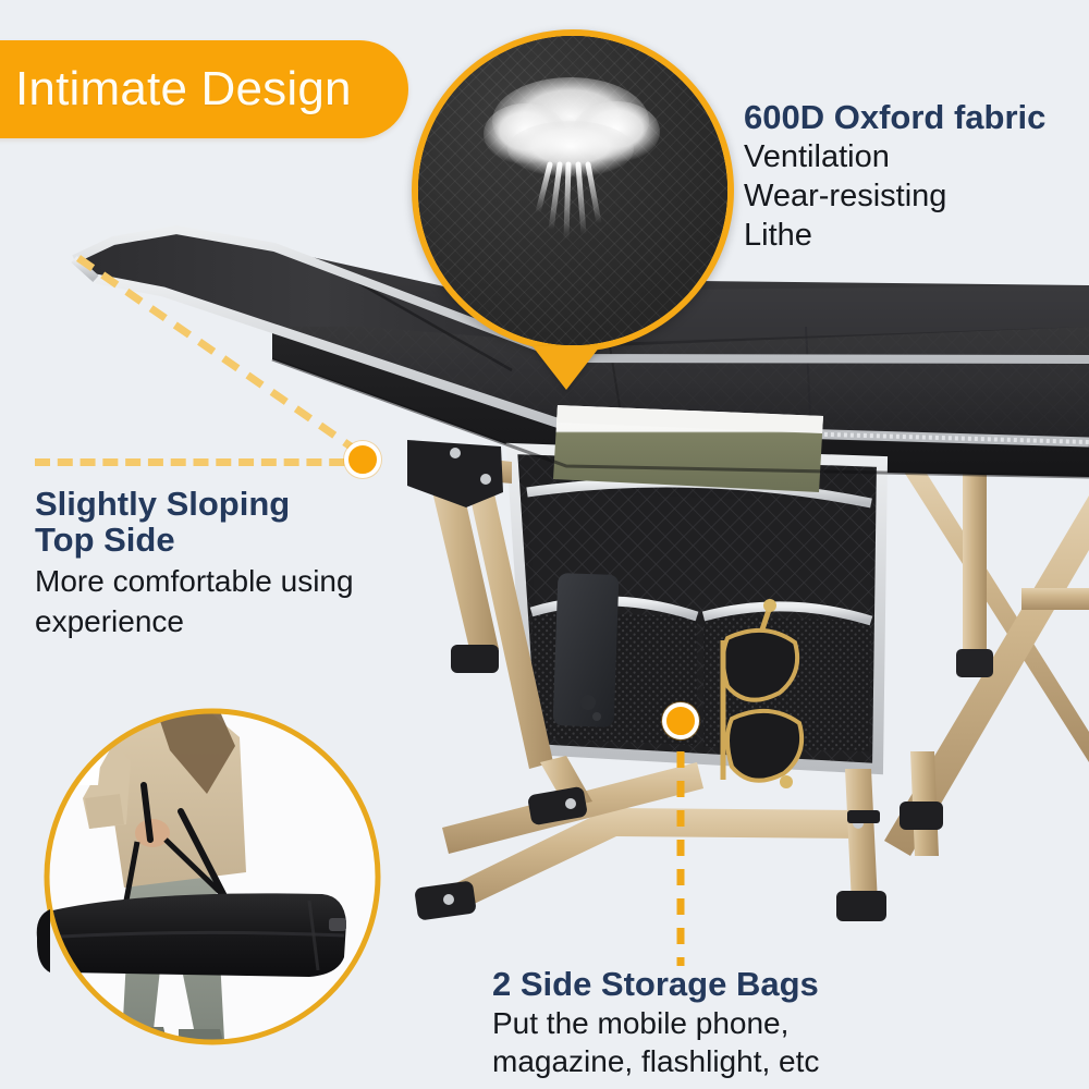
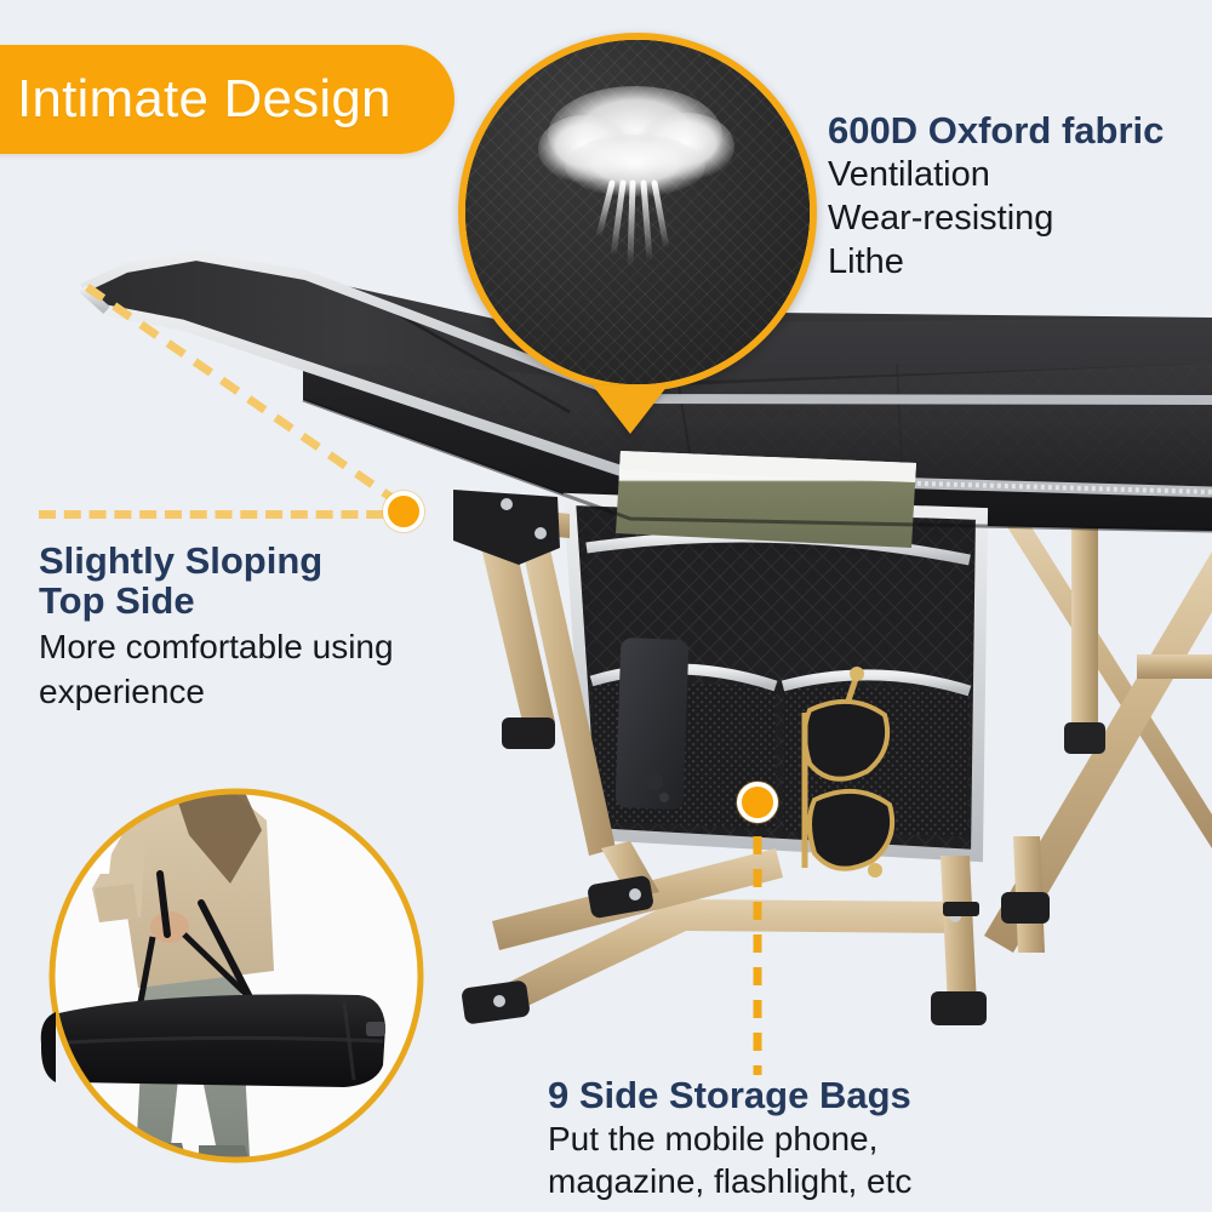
  Intimate Design
  600D Oxford fabric
  Ventilation
  Wear-resisting
  Lithe
  Slightly Sloping
  Top Side
  More comfortable using
  experience
- 2 Side Storage Bags
+ 9 Side Storage Bags
  Put the mobile phone,
  magazine, flashlight, etc
